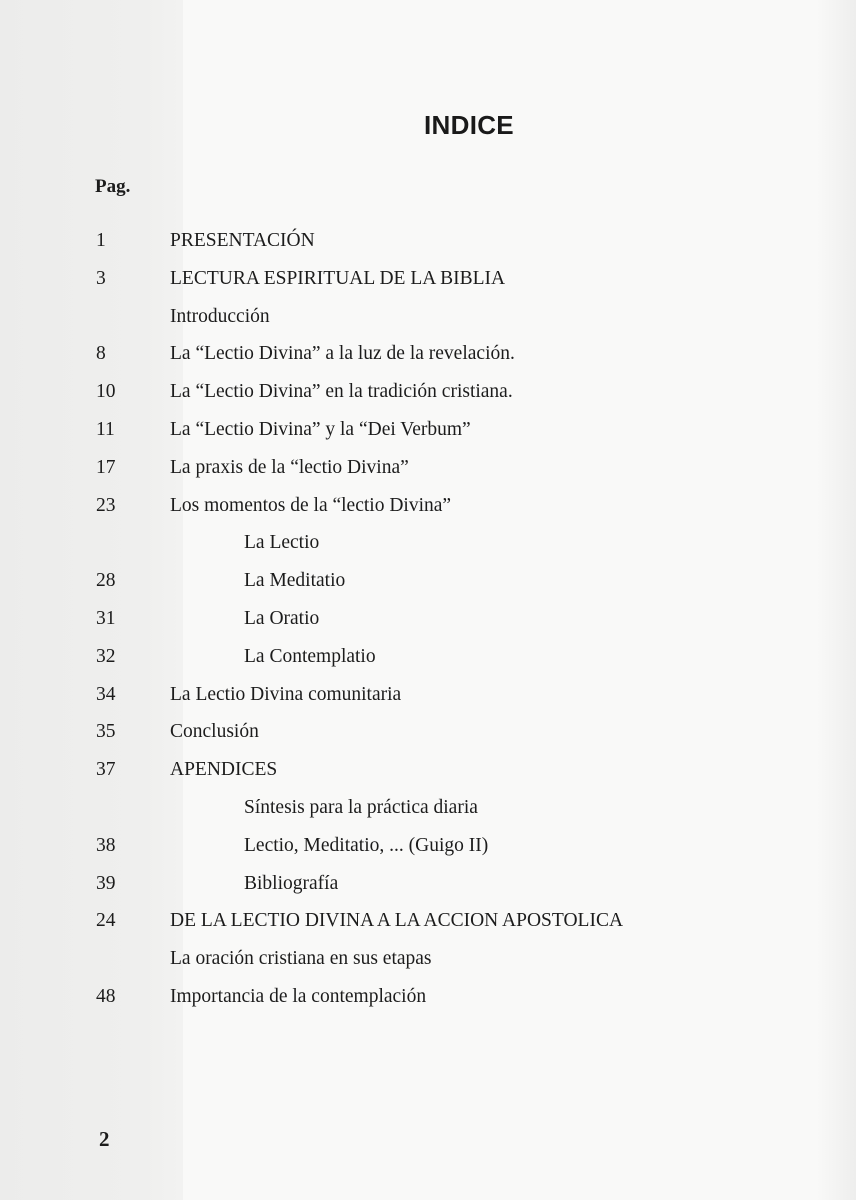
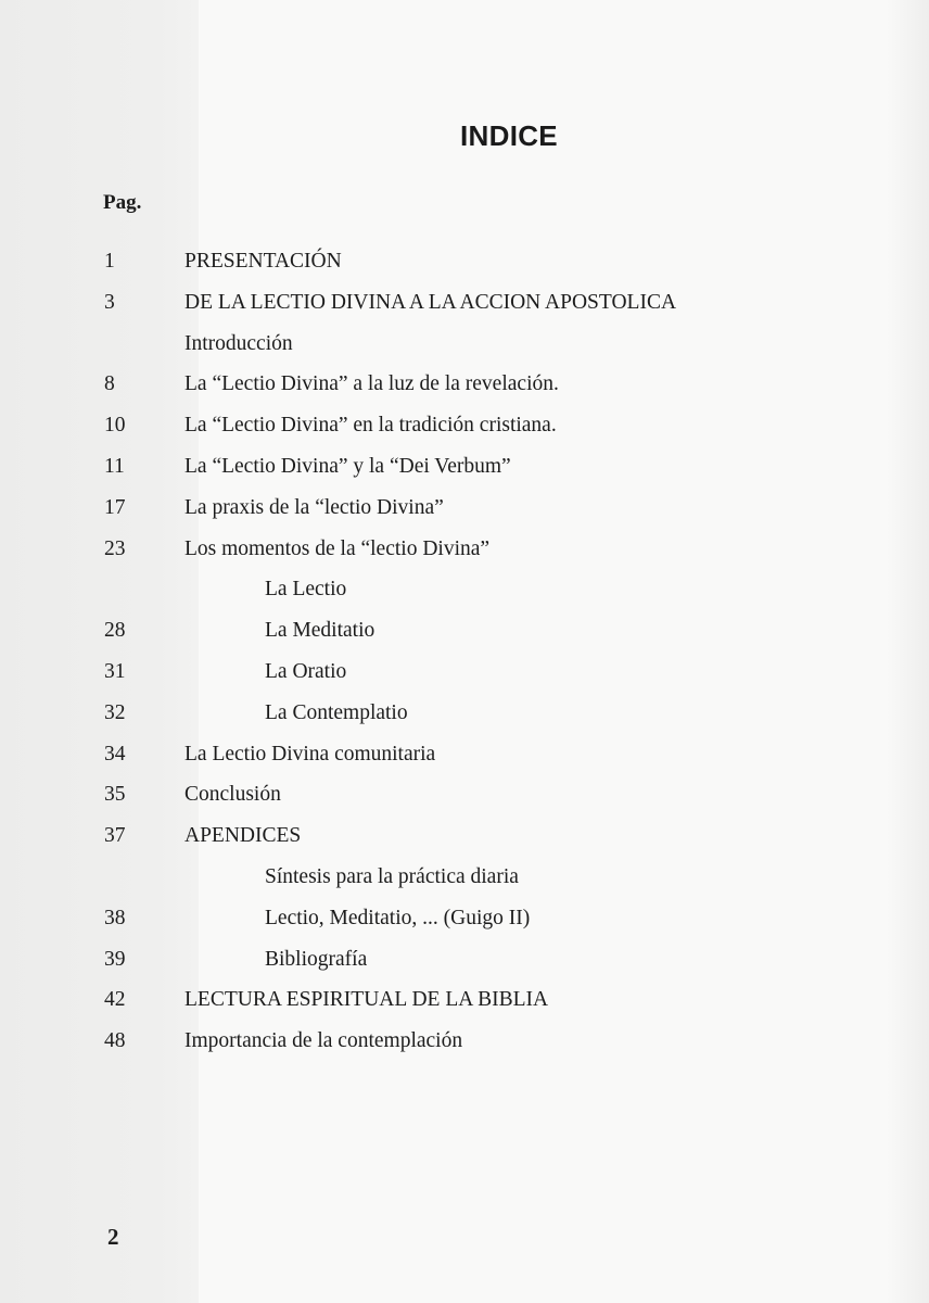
  INDICE
  Pag.
  1
  PRESENTACIÓN
  3
- LECTURA ESPIRITUAL DE LA BIBLIA
+ DE LA LECTIO DIVINA A LA ACCION APOSTOLICA
  Introducción
  8
  La “Lectio Divina” a la luz de la revelación.
  10
  La “Lectio Divina” en la tradición cristiana.
  11
  La “Lectio Divina” y la “Dei Verbum”
  17
  La praxis de la “lectio Divina”
  23
  Los momentos de la “lectio Divina”
  La Lectio
  28
  La Meditatio
  31
  La Oratio
  32
  La Contemplatio
  34
  La Lectio Divina comunitaria
  35
  Conclusión
  37
  APENDICES
  Síntesis para la práctica diaria
  38
  Lectio, Meditatio, ... (Guigo II)
  39
  Bibliografía
- 24
+ 42
- DE LA LECTIO DIVINA A LA ACCION APOSTOLICA
+ LECTURA ESPIRITUAL DE LA BIBLIA
- La oración cristiana en sus etapas
  48
  Importancia de la contemplación
  2
